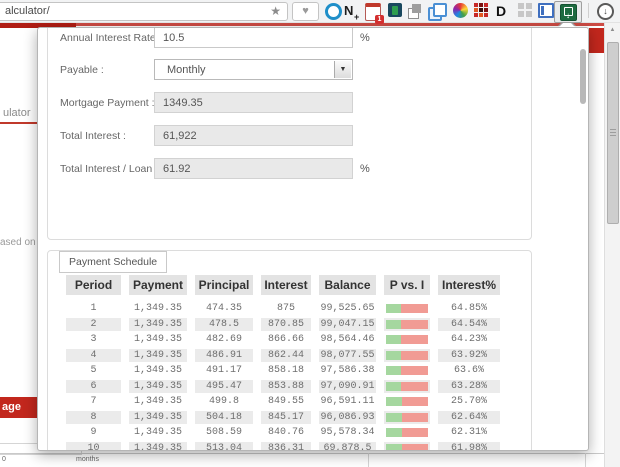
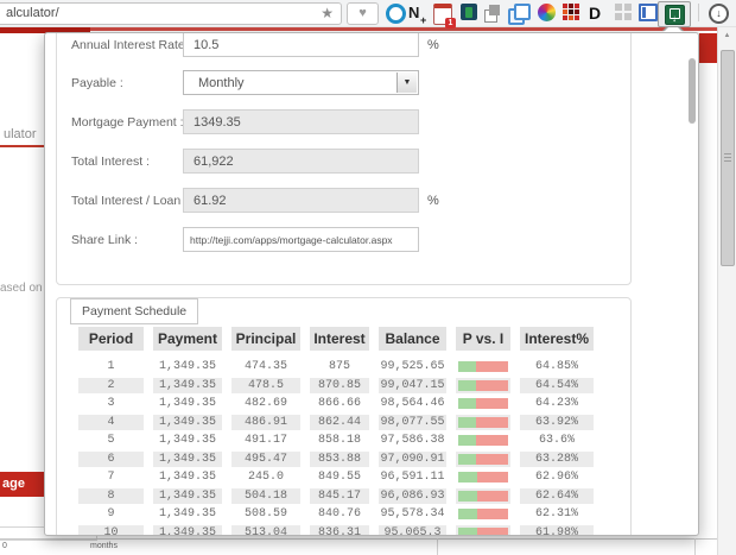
  alculator/
  ★
  ♥
  N
  +
  D
  ↓
  ↓
  ulator
  ased on
  Annual Interest Rate
  10.5
  %
  Payable :
  Monthly
  Mortgage Payment
  1349.35
  Total Interest :
  61,922
  Total Interest / Loan
  61.92
  %
+ Share Link :
+ http://tejji.com/apps/mortgage-calculator.aspx
  Payment Schedule
  Period
  Payment
  Principal
  Interest
  Balance
  P vs. I
  Interest%
  1
  1,349.35
  474.35
  875
  99,525.65
  64.85%
  2
  1,349.35
  478.5
  870.85
  99,047.15
  64.54%
  3
  1,349.35
  482.69
  866.66
  98,564.46
  64.23%
  4
  1,349.35
  486.91
  862.44
  98,077.55
  63.92%
  5
  1,349.35
  491.17
  858.18
  97,586.38
  63.6%
  6
  1,349.35
  495.47
  853.88
  97,090.91
  63.28%
  7
  1,349.35
- 499.8
+ 245.0
  849.55
  96,591.11
- 25.70%
+ 62.96%
  8
  1,349.35
  504.18
  845.17
  96,086.93
  62.64%
  9
  1,349.35
  508.59
  840.76
  95,578.34
  62.31%
  10
  1,349.35
  513.04
  836.31
- 69,878.5
+ 95,065.3
  61.98%
